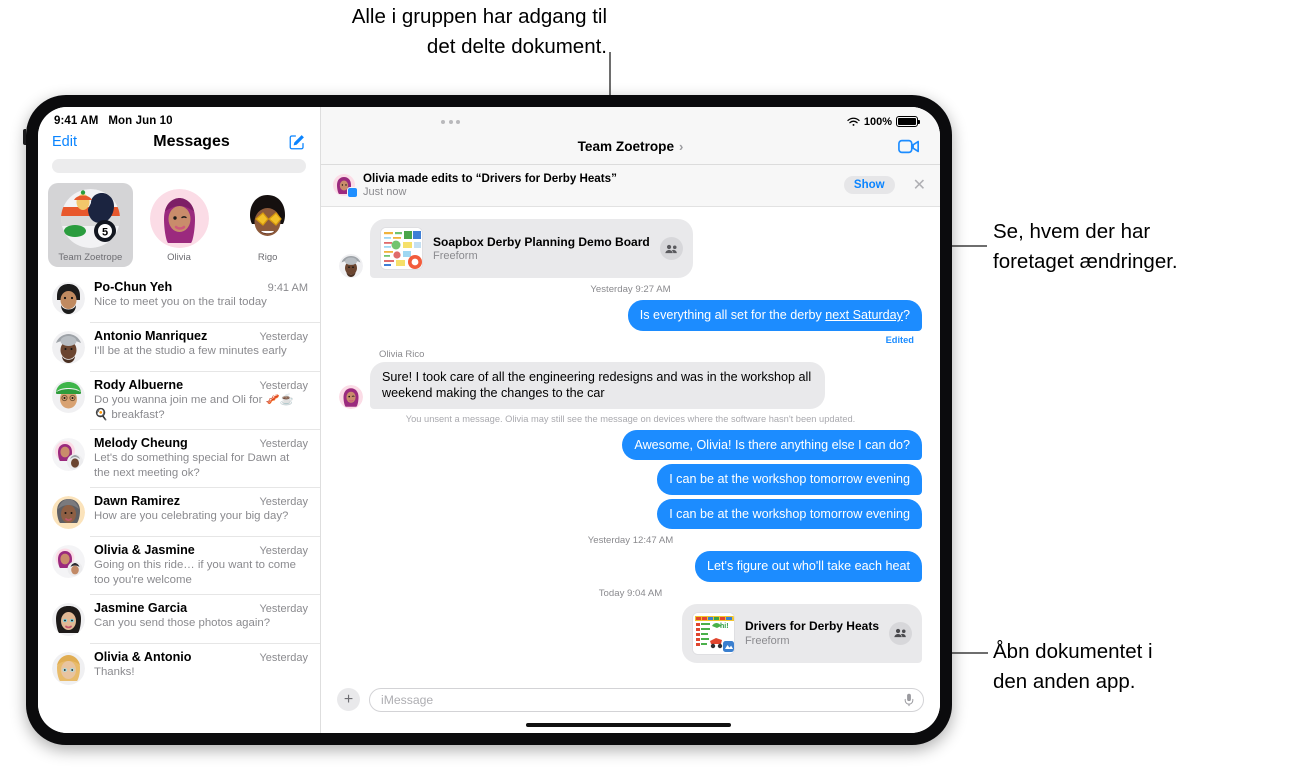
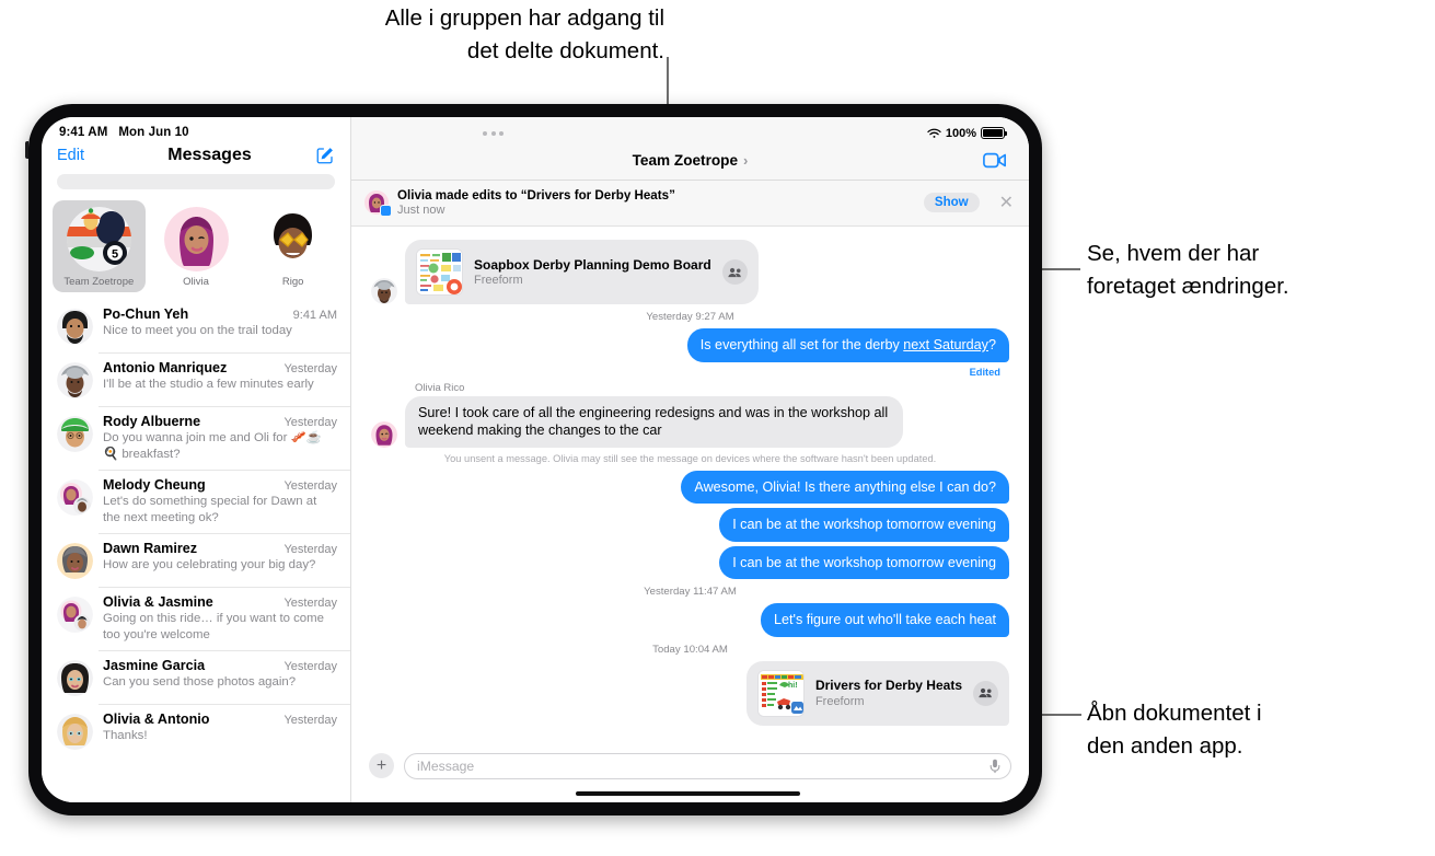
  Alle i gruppen har adgang til
  det delte dokument.
  Se, hvem der har
  foretaget ændringer.
  Åbn dokumentet i
  den anden app.
  9:41 AM
  Mon Jun 10
  Edit
  Messages
  5
  Team Zoetrope
  Olivia
  Rigo
  Po-Chun Yeh
  9:41 AM
  Nice to meet you on the trail today
  Antonio Manriquez
  Yesterday
  I'll be at the studio a few minutes early
  Rody Albuerne
  Yesterday
  Do you wanna join me and Oli for 🥓☕🍳 breakfast?
  Melody Cheung
  Yesterday
  Let's do something special for Dawn at the next meeting ok?
  Dawn Ramirez
  Yesterday
  How are you celebrating your big day?
  Olivia & Jasmine
  Yesterday
  Going on this ride… if you want to come too you're welcome
  Jasmine Garcia
  Yesterday
  Can you send those photos again?
  Olivia & Antonio
  Yesterday
  Thanks!
  100%
  Team Zoetrope
  ›
  Olivia made edits to “Drivers for Derby Heats”
  Just now
  Show
  ✕
  Soapbox Derby Planning Demo Board
  Freeform
  Yesterday 9:27 AM
  Is everything all set for the derby next Saturday?
  Edited
  Olivia Rico
  Sure! I took care of all the engineering redesigns and was in the workshop all weekend making the changes to the car
  You unsent a message. Olivia may still see the message on devices where the software hasn't been updated.
  Awesome, Olivia! Is there anything else I can do?
  I can be at the workshop tomorrow evening
  I can be at the workshop tomorrow evening
- Yesterday 12:47 AM
+ Yesterday 11:47 AM
  Let's figure out who'll take each heat
- Today 9:04 AM
+ Today 10:04 AM
  Drivers for Derby Heats
  Freeform
  +
  iMessage
